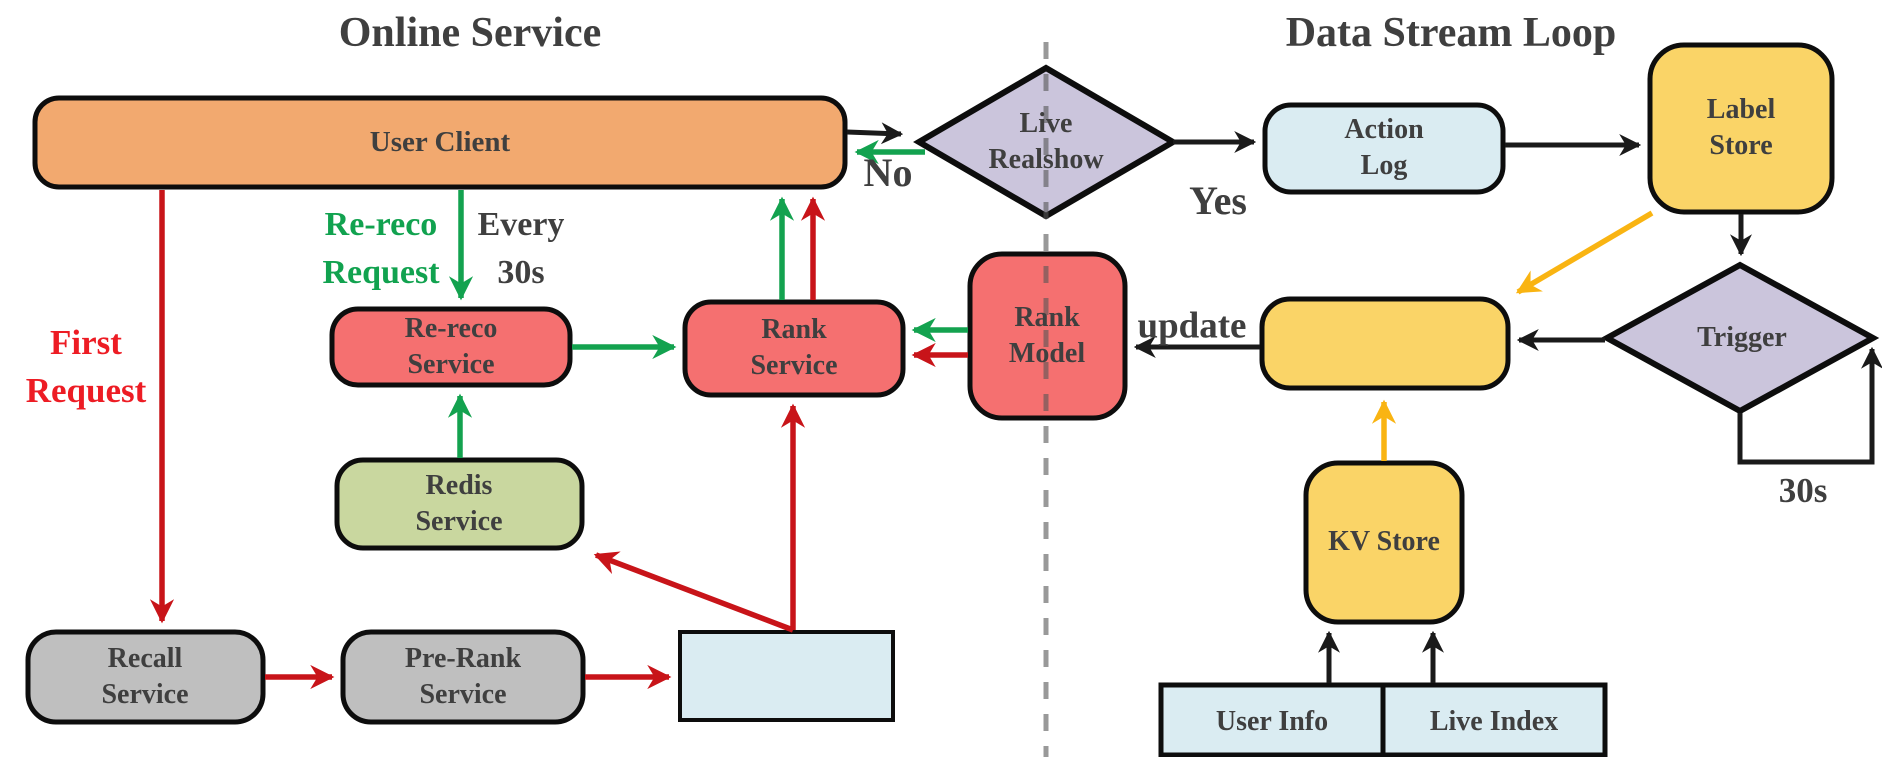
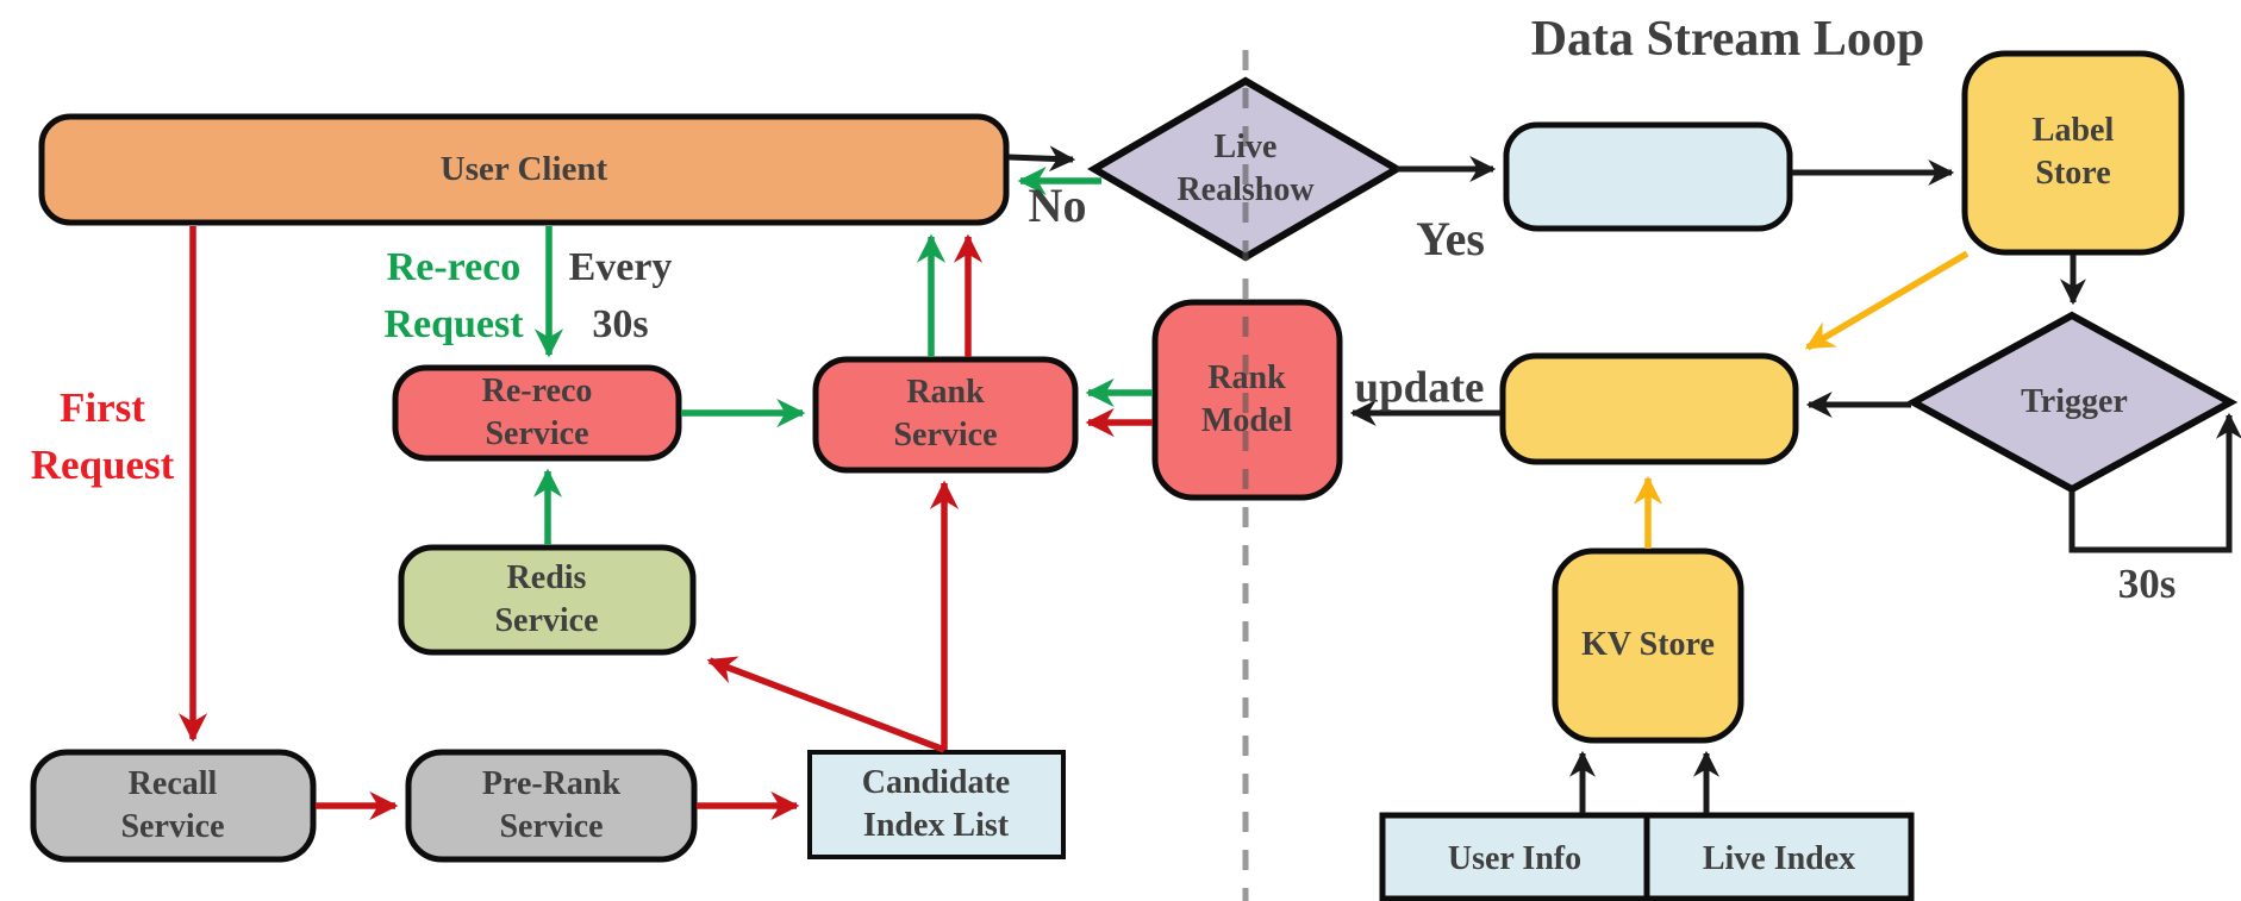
- Online Service
  Data Stream Loop
  User Client
  Re-reco
  Service
  Rank
  Service
  Rank
  Model
  Redis
  Service
  Recall
  Service
  Pre-Rank
  Service
+ Candidate
+ Index List
  Live
  Realshow
- Action
- Log
  Label
  Store
  Trigger
  KV Store
  User Info
  Live Index
  First
  Request
  Re-reco
  Request
  Every
  30s
  No
  Yes
  update
  30s
